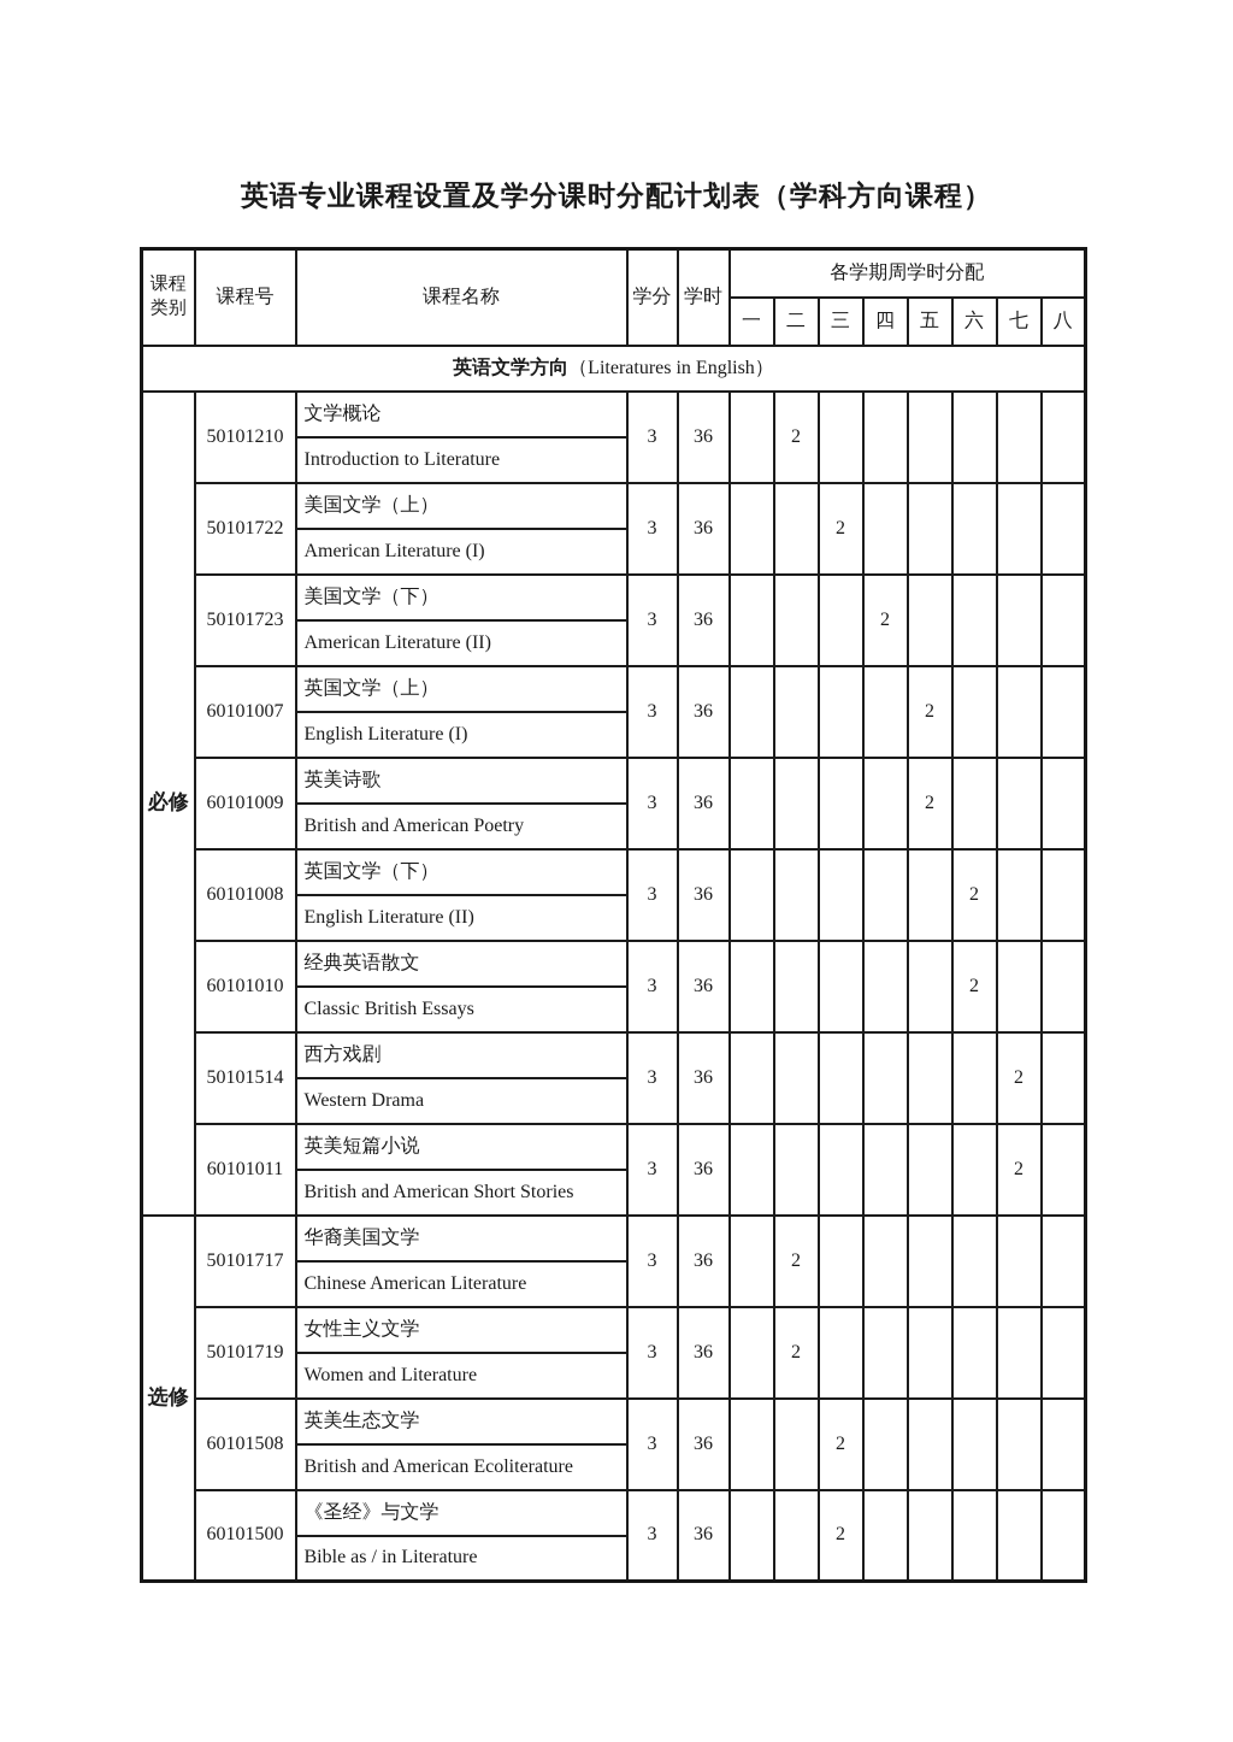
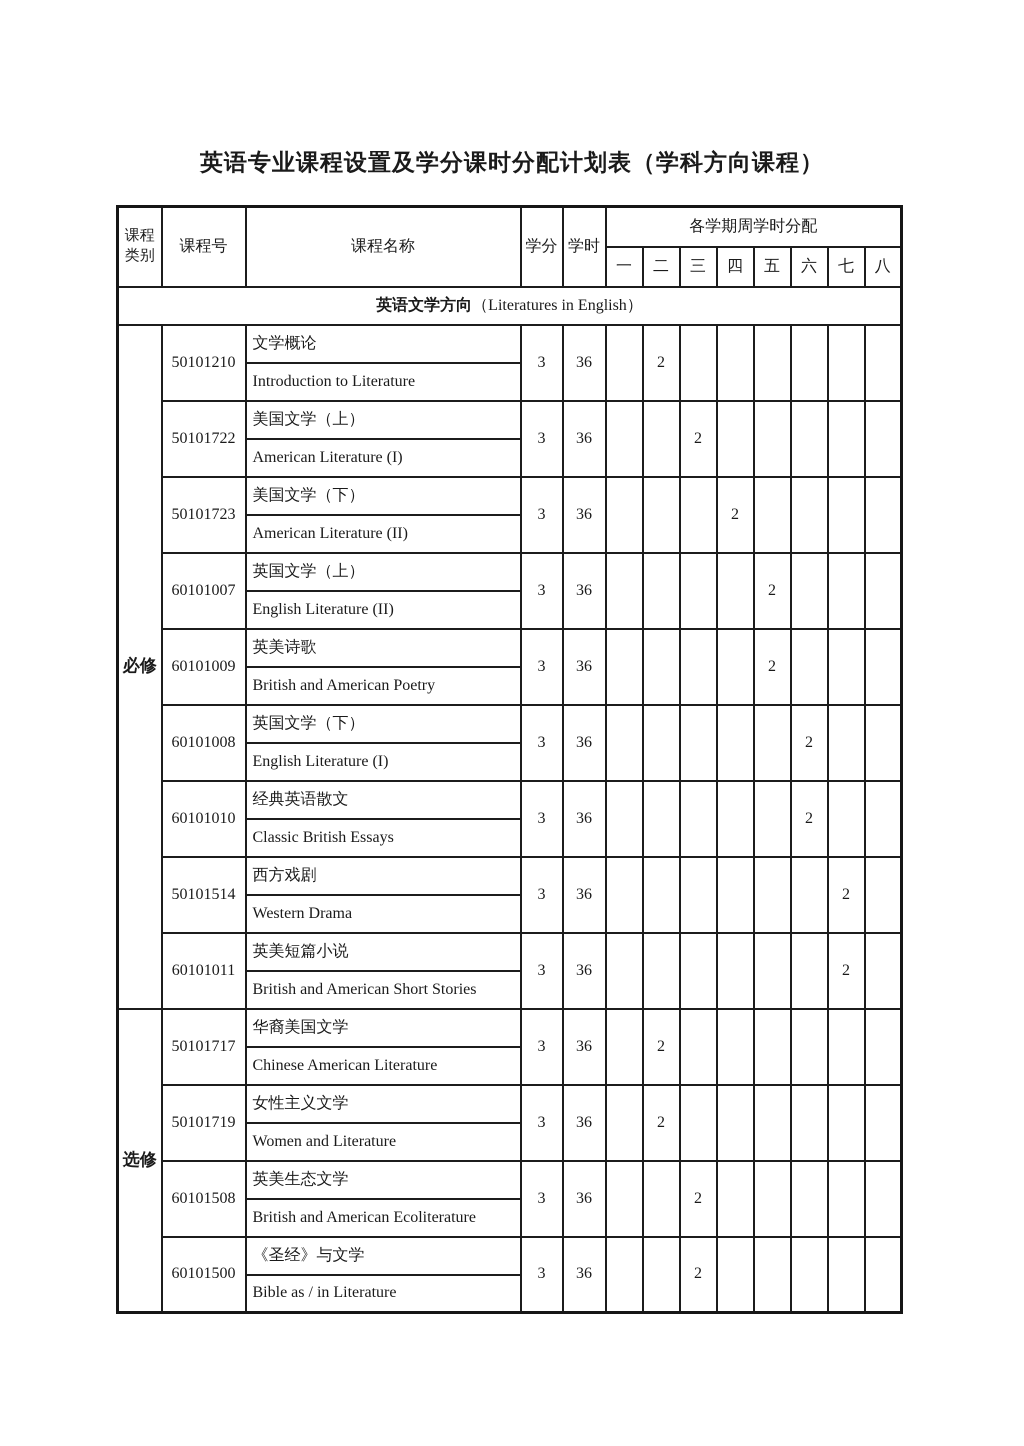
  英语专业课程设置及学分课时分配计划表（学科方向课程）
  课程类别	课程号	课程名称	学分	学时	各学期周学时分配
  一	二	三	四	五	六	七	八
  英语文学方向（Literatures in English）
  必修	50101210	文学概论	3	36		2
  Introduction to Literature
  50101722	美国文学（上）	3	36			2
  American Literature (I)
  50101723	美国文学（下）	3	36				2
  American Literature (II)
  60101007	英国文学（上）	3	36					2
- English Literature (I)
+ English Literature (II)
  60101009	英美诗歌	3	36					2
  British and American Poetry
  60101008	英国文学（下）	3	36						2
- English Literature (II)
+ English Literature (I)
  60101010	经典英语散文	3	36						2
  Classic British Essays
  50101514	西方戏剧	3	36							2
  Western Drama
  60101011	英美短篇小说	3	36							2
  British and American Short Stories
  选修	50101717	华裔美国文学	3	36		2
  Chinese American Literature
  50101719	女性主义文学	3	36		2
  Women and Literature
  60101508	英美生态文学	3	36			2
  British and American Ecoliterature
  60101500	《圣经》与文学	3	36			2
  Bible as / in Literature
